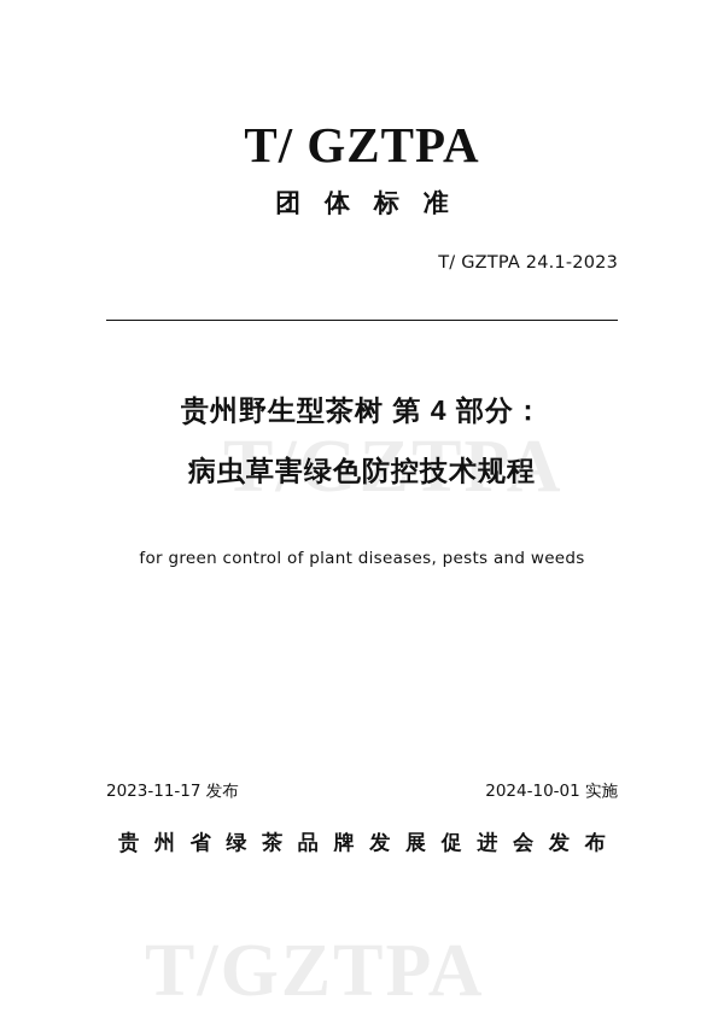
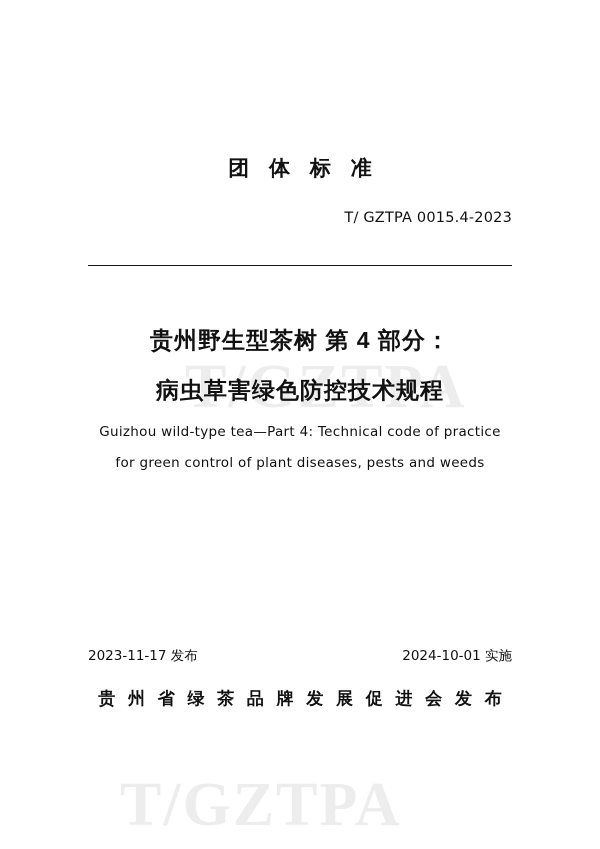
  T/GZTPA
- T/ GZTPA
  团 体 标 准
- T/ GZTPA 24.1-2023
+ T/ GZTPA 0015.4-2023
  贵州野生型茶树 第 4 部分：
  病虫草害绿色防控技术规程
+ Guizhou wild-type tea—Part 4: Technical code of practice
  for green control of plant diseases, pests and weeds
  2023-11-17 发布
  2024-10-01 实施
  贵 州 省 绿 茶 品 牌 发 展 促 进 会 发 布
